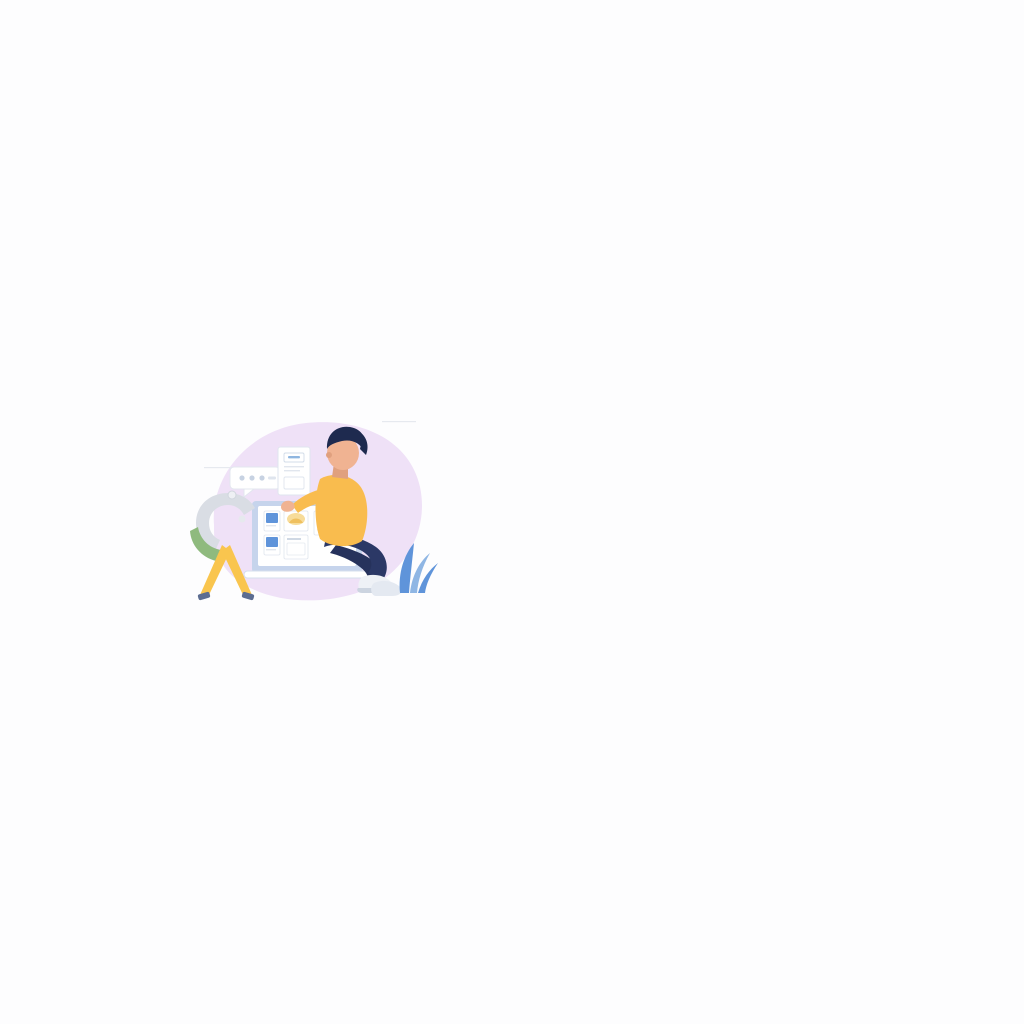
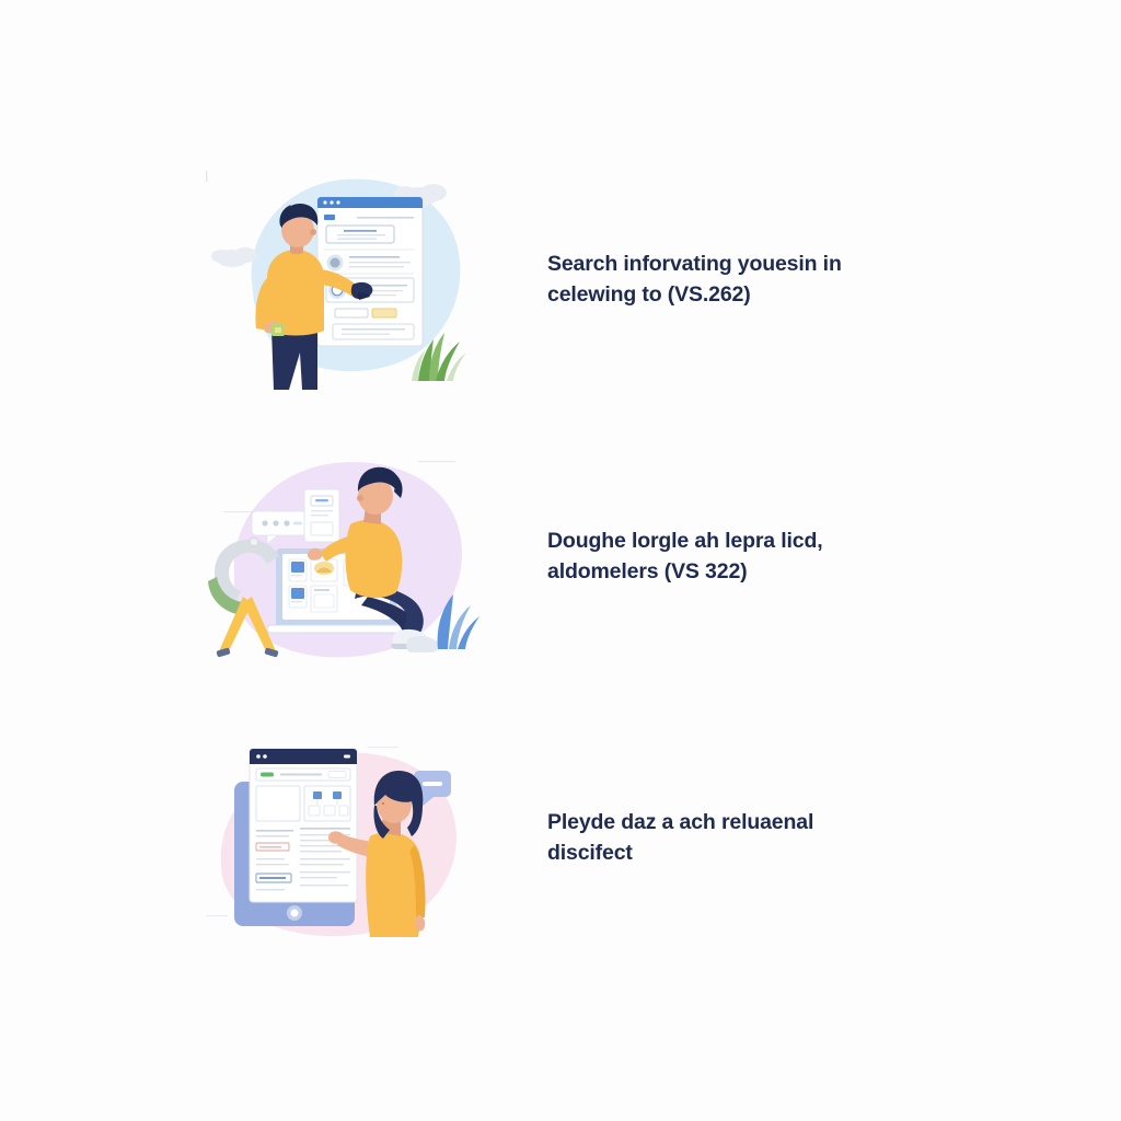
+ Search inforvating youesin in
+ celewing to (VS.262)
+ Doughe lorgle ah lepra licd,
+ aldomelers (VS 322)
+ Pleyde daz a ach reluaenal
+ discifect
